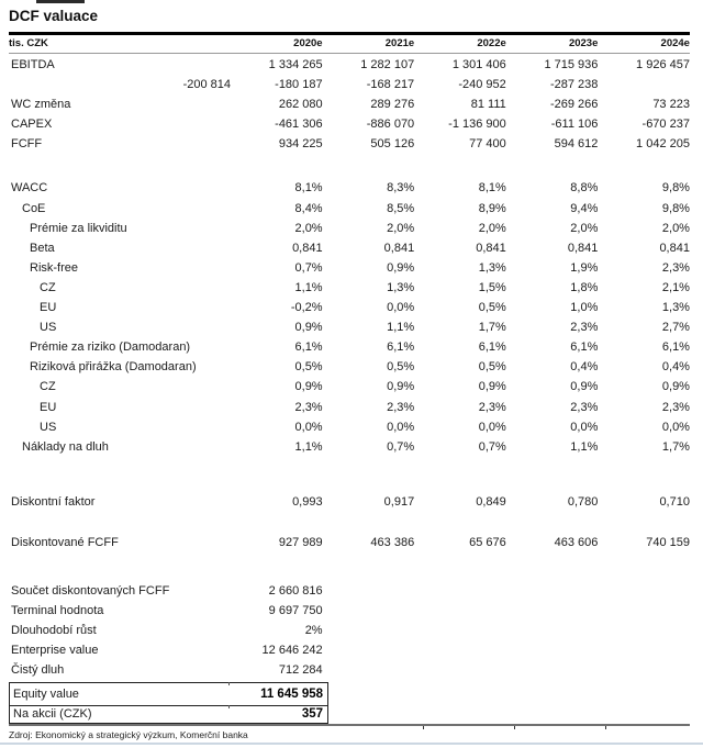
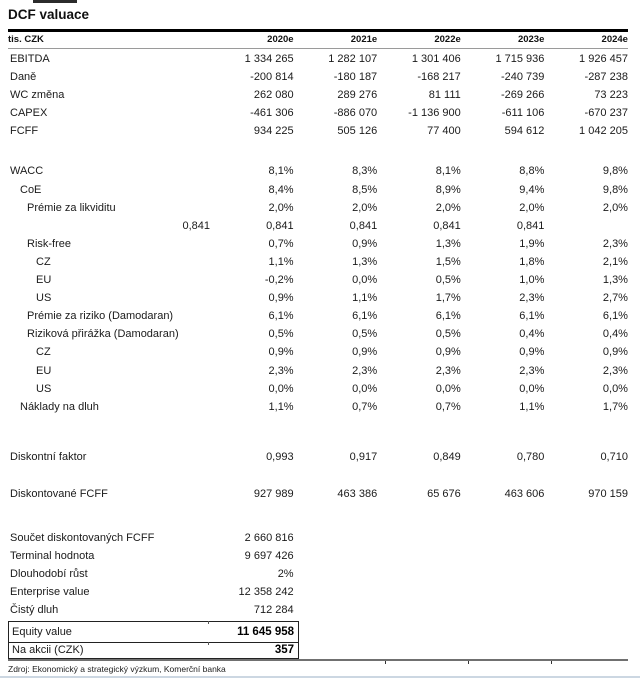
  DCF valuace
  tis. CZK
  2020e
  2021e
  2022e
  2023e
  2024e
  EBITDA
  1 334 265
  1 282 107
  1 301 406
  1 715 936
  1 926 457
+ Daně
  -200 814
  -180 187
  -168 217
- -240 952
+ -240 739
  -287 238
  WC změna
  262 080
  289 276
  81 111
  -269 266
  73 223
  CAPEX
  -461 306
  -886 070
  -1 136 900
  -611 106
  -670 237
  FCFF
  934 225
  505 126
  77 400
  594 612
  1 042 205
  WACC
  8,1%
  8,3%
  8,1%
  8,8%
  9,8%
  CoE
  8,4%
  8,5%
  8,9%
  9,4%
  9,8%
  Prémie za likviditu
  2,0%
  2,0%
  2,0%
  2,0%
  2,0%
- Beta
  0,841
  0,841
  0,841
  0,841
  0,841
  Risk-free
  0,7%
  0,9%
  1,3%
  1,9%
  2,3%
  CZ
  1,1%
  1,3%
  1,5%
  1,8%
  2,1%
  EU
  -0,2%
  0,0%
  0,5%
  1,0%
  1,3%
  US
  0,9%
  1,1%
  1,7%
  2,3%
  2,7%
  Prémie za riziko (Damodaran)
  6,1%
  6,1%
  6,1%
  6,1%
  6,1%
  Riziková přirážka (Damodaran)
  0,5%
  0,5%
  0,5%
  0,4%
  0,4%
  CZ
  0,9%
  0,9%
  0,9%
  0,9%
  0,9%
  EU
  2,3%
  2,3%
  2,3%
  2,3%
  2,3%
  US
  0,0%
  0,0%
  0,0%
  0,0%
  0,0%
  Náklady na dluh
  1,1%
  0,7%
  0,7%
  1,1%
  1,7%
  Diskontní faktor
  0,993
  0,917
  0,849
  0,780
  0,710
  Diskontované FCFF
  927 989
  463 386
  65 676
  463 606
- 740 159
+ 970 159
  Součet diskontovaných FCFF
  2 660 816
  Terminal hodnota
- 9 697 750
+ 9 697 426
  Dlouhodobí růst
  2%
  Enterprise value
- 12 646 242
+ 12 358 242
  Čistý dluh
  712 284
  Equity value
  11 645 958
  Na akcii (CZK)
  357
  Zdroj: Ekonomický a strategický výzkum, Komerční banka
